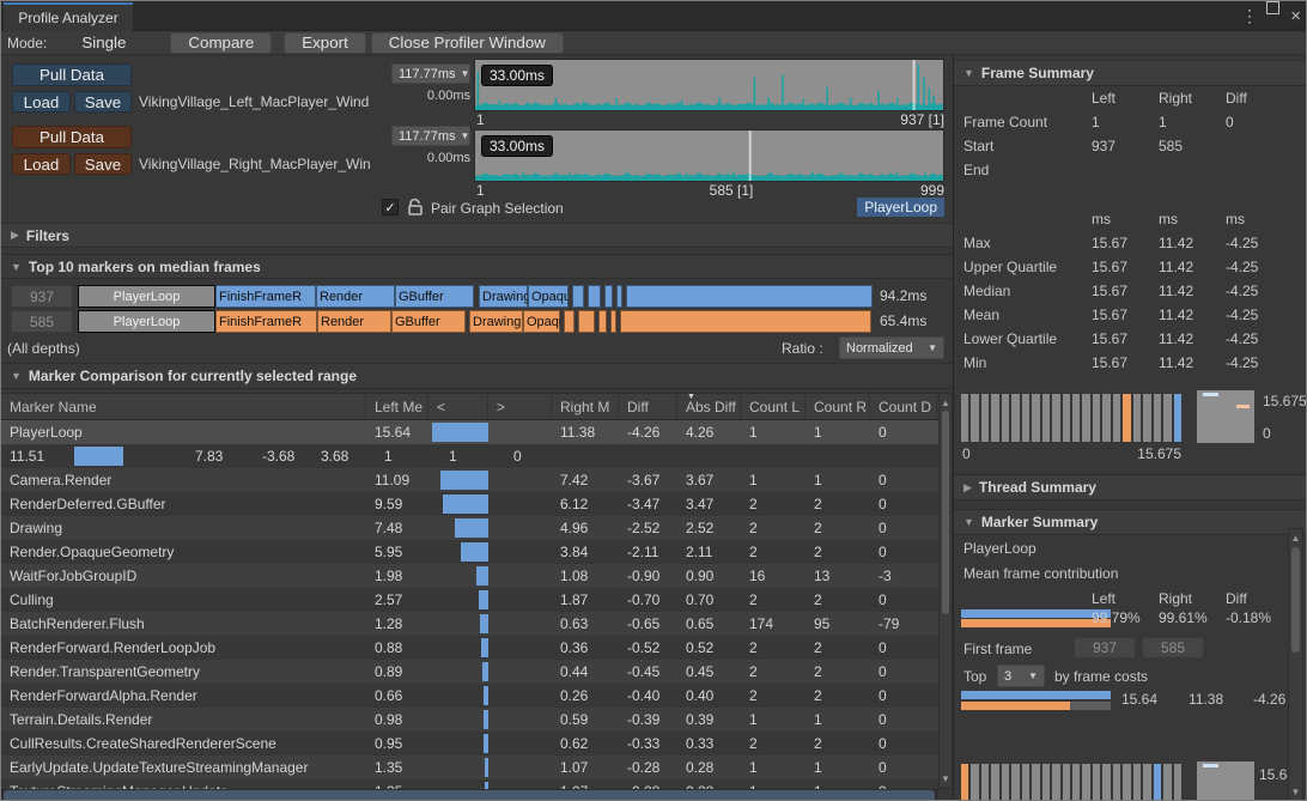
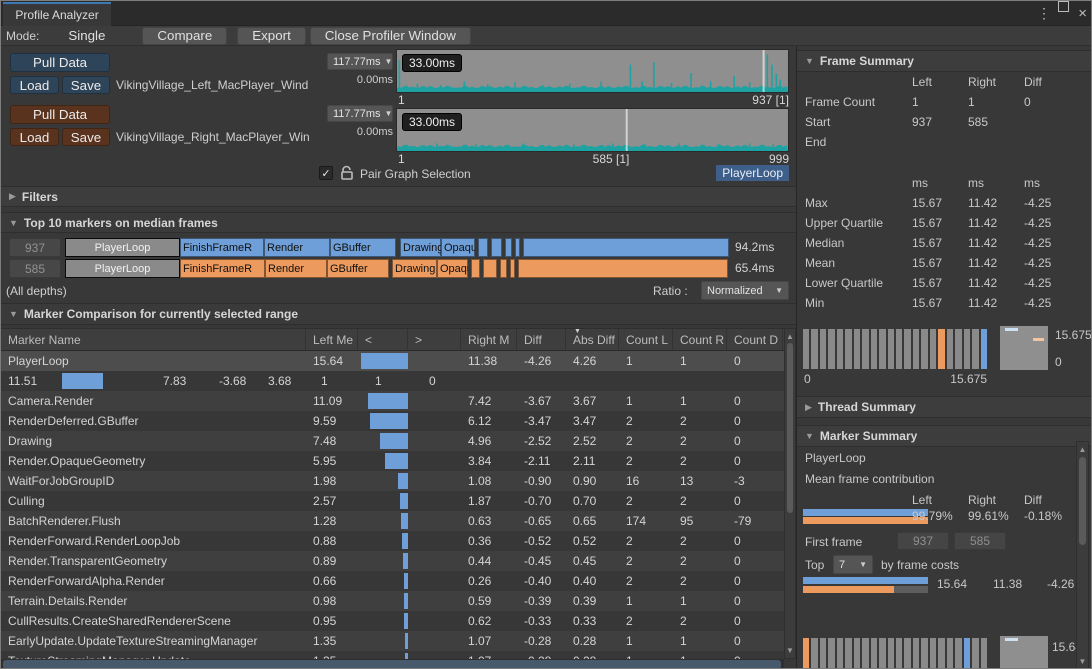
  Profile Analyzer
  ⋮
  ×
  Mode:
  Single
  Compare
  Export
  Close Profiler Window
  Pull Data
  Load
  Save
  VikingVillage_Left_MacPlayer_Wind
  117.77ms
  ▼
  0.00ms
  33.00ms
  1
  937 [1]
  Pull Data
  Load
  Save
  VikingVillage_Right_MacPlayer_Win
  117.77ms
  ▼
  0.00ms
  33.00ms
  1
  585 [1]
  999
  ✓
  Pair Graph Selection
  PlayerLoop
  ▶
  Filters
  ▼
  Top 10 markers on median frames
  937
  PlayerLoop
  FinishFrameR
  Render
  GBuffer
  Drawin
  Opaqu
  94.2ms
  585
  PlayerLoop
  FinishFrameR
  Render
  GBuffer
  Drawing
  Opaq
  65.4ms
  (All depths)
  Ratio :
  Normalized
  ▼
  ▼
  Marker Comparison for currently selected range
  Marker Name
  Left Me
  <
  >
  Right M
  Diff
  Abs Diff
  Count L
  Count R
  Count D
  PlayerLoop
  15.64
  11.38
  -4.26
  4.26
  1
  1
  0
  11.51
  7.83
  -3.68
  3.68
  1
  1
  0
  Camera.Render
  11.09
  7.42
  -3.67
  3.67
  1
  1
  0
  RenderDeferred.GBuffer
  9.59
  6.12
  -3.47
  3.47
  2
  2
  0
  Drawing
  7.48
  4.96
  -2.52
  2.52
  2
  2
  0
  Render.OpaqueGeometry
  5.95
  3.84
  -2.11
  2.11
  2
  2
  0
  WaitForJobGroupID
  1.98
  1.08
  -0.90
  0.90
  16
  13
  -3
  Culling
  2.57
  1.87
  -0.70
  0.70
  2
  2
  0
  BatchRenderer.Flush
  1.28
  0.63
  -0.65
  0.65
  174
  95
  -79
  RenderForward.RenderLoopJob
  0.88
  0.36
  -0.52
  0.52
  2
  2
  0
  Render.TransparentGeometry
  0.89
  0.44
  -0.45
  0.45
  2
  2
  0
  RenderForwardAlpha.Render
  0.66
  0.26
  -0.40
  0.40
  2
  2
  0
  Terrain.Details.Render
  0.98
  0.59
  -0.39
  0.39
  1
  1
  0
  CullResults.CreateSharedRendererScene
  0.95
  0.62
  -0.33
  0.33
  2
  2
  0
  EarlyUpdate.UpdateTextureStreamingManager
  1.35
  1.07
  -0.28
  0.28
  1
  1
  0
  ▲
  ▼
  ▼
  Frame Summary
  Left
  Right
  Diff
  Frame Count
  1
  1
  0
  Start
  937
  585
  End
  ms
  ms
  ms
  Max
  15.67
  11.42
  -4.25
  Upper Quartile
  15.67
  11.42
  -4.25
  Median
  15.67
  11.42
  -4.25
  Mean
  15.67
  11.42
  -4.25
  Lower Quartile
  15.67
  11.42
  -4.25
  Min
  15.67
  11.42
  -4.25
  0
  15.675
  15.675
  0
  ▶
  Thread Summary
  ▼
  Marker Summary
  PlayerLoop
  Mean frame contribution
  Left
  Right
  Diff
  99.79%
  99.61%
  -0.18%
  First frame
  937
  585
  Top
- 3
+ 7
  ▼
  by frame costs
  15.64
  11.38
  -4.26
  ▲
  ▼
